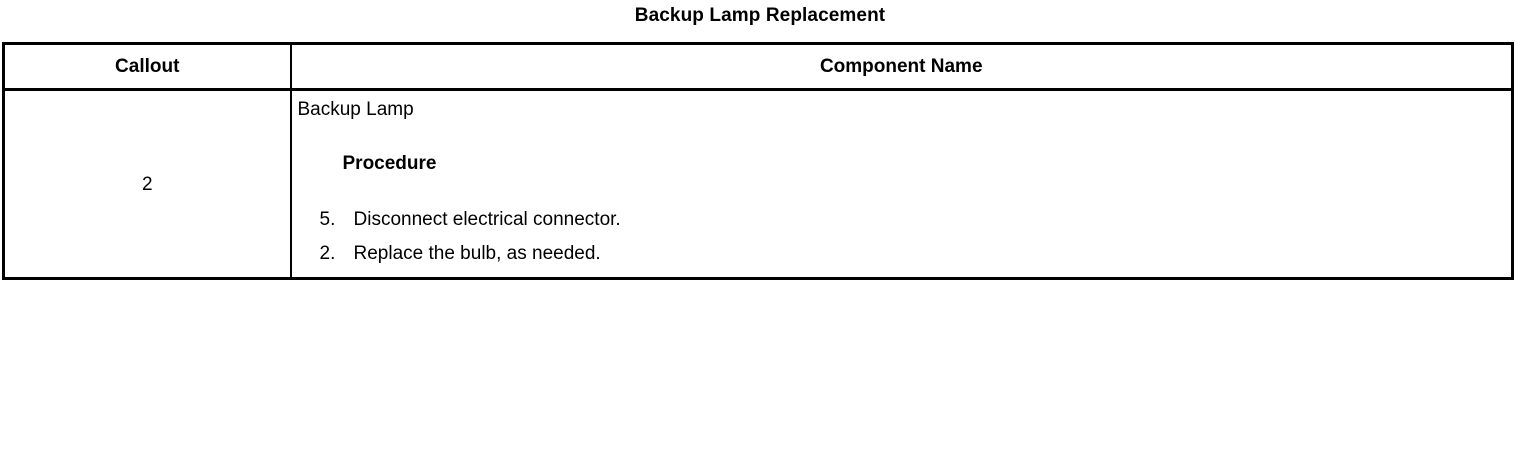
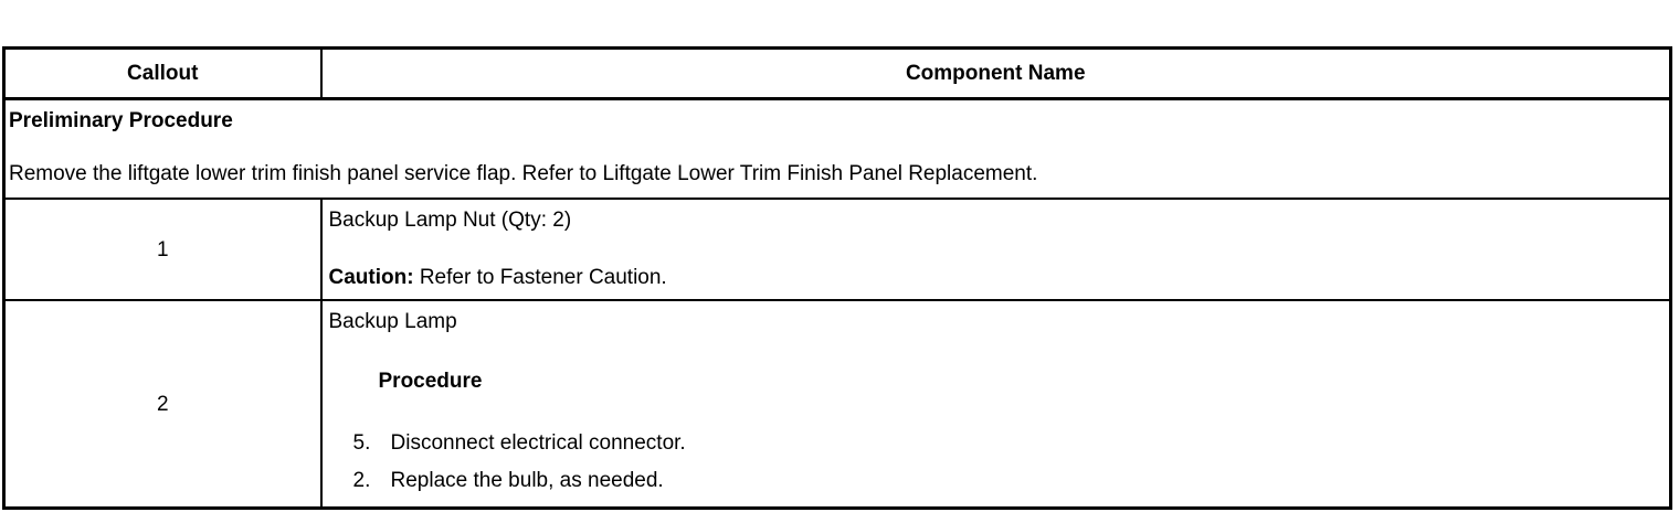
- Backup Lamp Replacement
  Callout	Component Name
+ Preliminary Procedure Remove the liftgate lower trim finish panel service flap. Refer to Liftgate Lower Trim Finish Panel Replacement.
+ 1	Backup Lamp Nut (Qty: 2) Caution: Refer to Fastener Caution.
  2	Backup Lamp Procedure 5. Disconnect electrical connector. 2. Replace the bulb, as needed.
